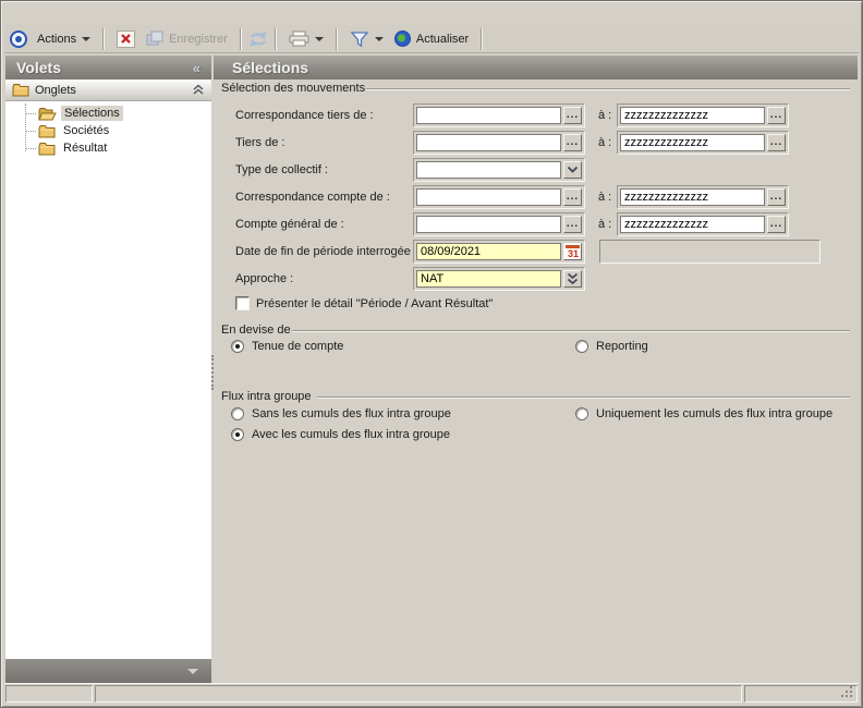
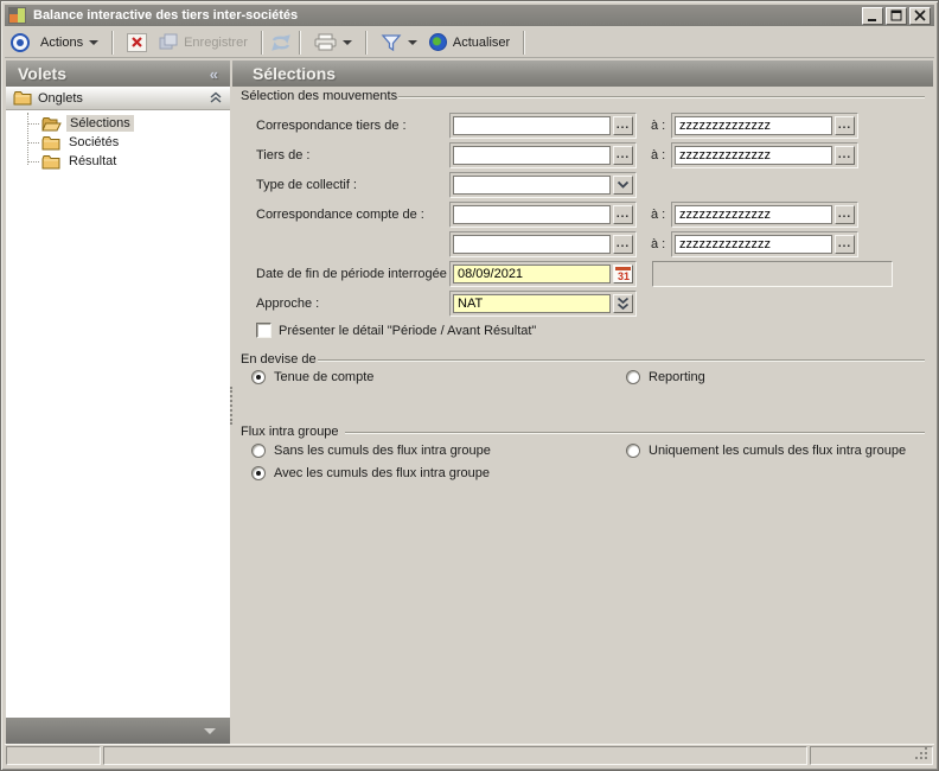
+ Balance interactive des tiers inter-sociétés
  Actions
  Enregistrer
  Actualiser
  Volets
  «
  Onglets
  Sélections
  Sociétés
  Résultat
  Sélections
  Sélection des mouvements
  Correspondance tiers de :
  ...
  à :
  zzzzzzzzzzzzzz
  ...
  Tiers de :
  ...
  à :
  zzzzzzzzzzzzzz
  ...
  Type de collectif :
  Correspondance compte de :
  ...
  à :
  zzzzzzzzzzzzzz
  ...
- Compte général de :
  ...
  à :
  zzzzzzzzzzzzzz
  ...
  Date de fin de période interrogée
  08/09/2021
  31
  Approche :
  NAT
  Présenter le détail "Période / Avant Résultat"
  En devise de
  Tenue de compte
  Reporting
  Flux intra groupe
  Sans les cumuls des flux intra groupe
  Uniquement les cumuls des flux intra groupe
  Avec les cumuls des flux intra groupe
